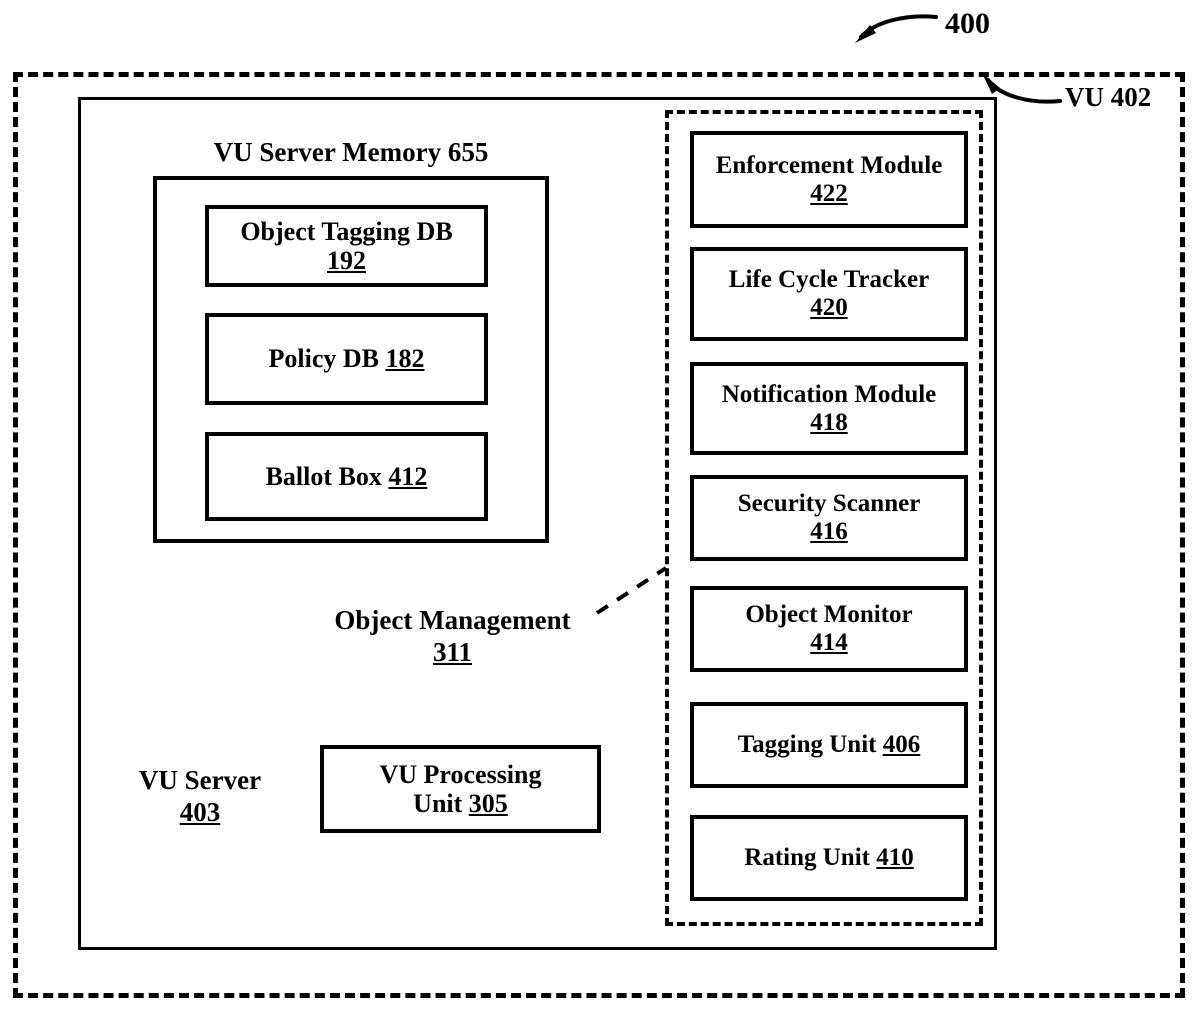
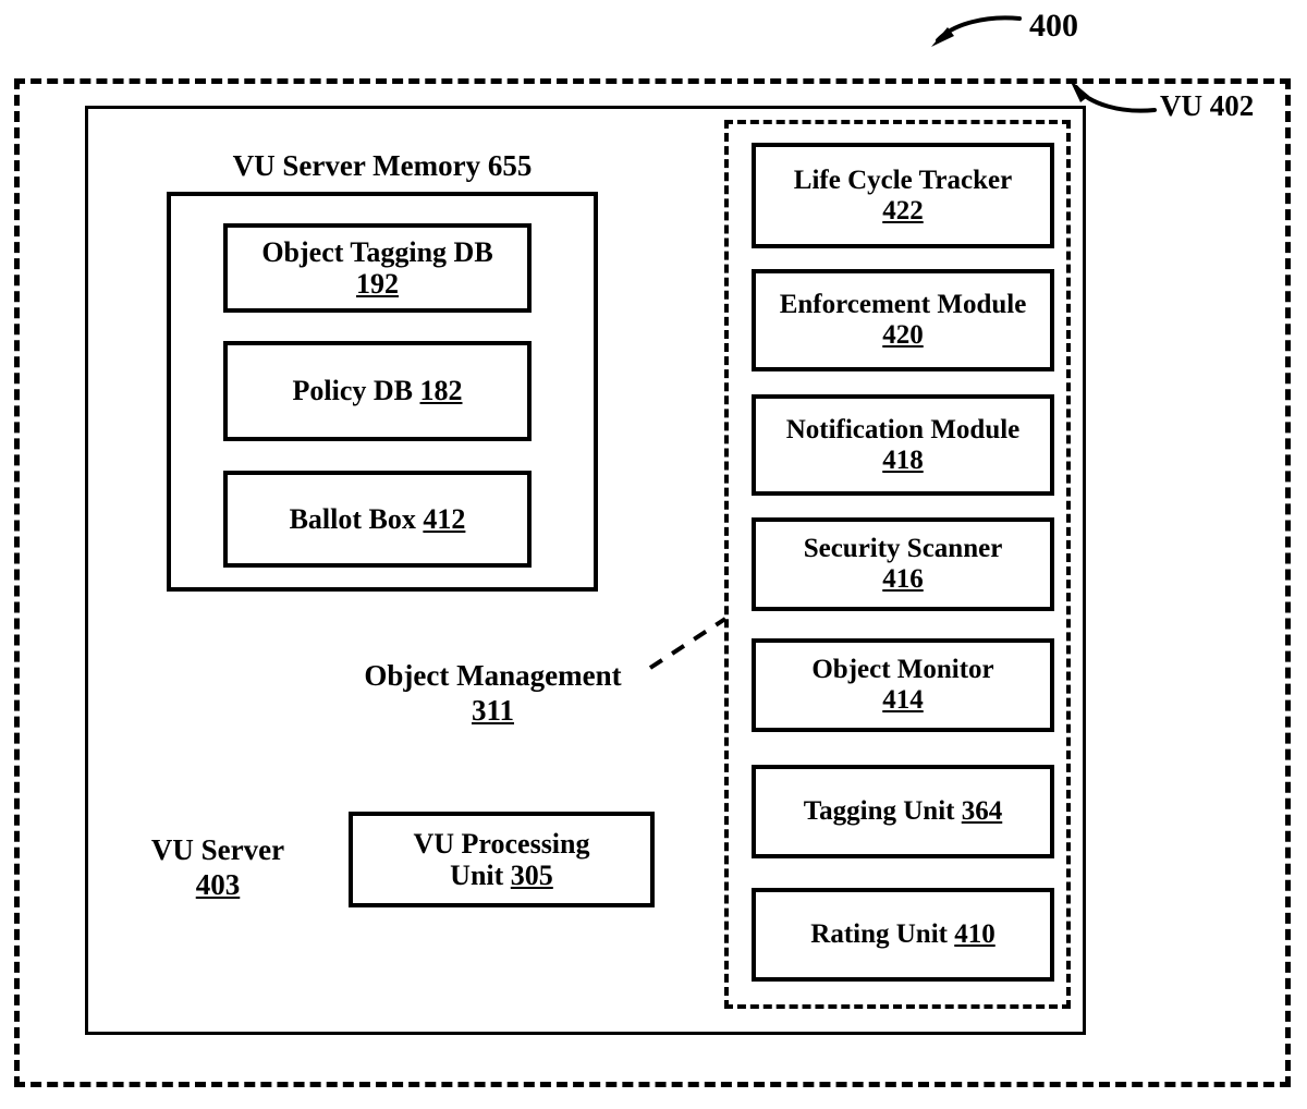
  VU Server Memory 655
  Object Tagging DB
  192
  Policy DB 182
  Ballot Box 412
- Enforcement Module
+ Life Cycle Tracker
  422
- Life Cycle Tracker
+ Enforcement Module
  420
  Notification Module
  418
  Security Scanner
  416
  Object Monitor
  414
- Tagging Unit 406
+ Tagging Unit 364
  Rating Unit 410
  Object Management
  311
  VU Server
  403
  VU Processing
  Unit 305
  400
  VU 402
